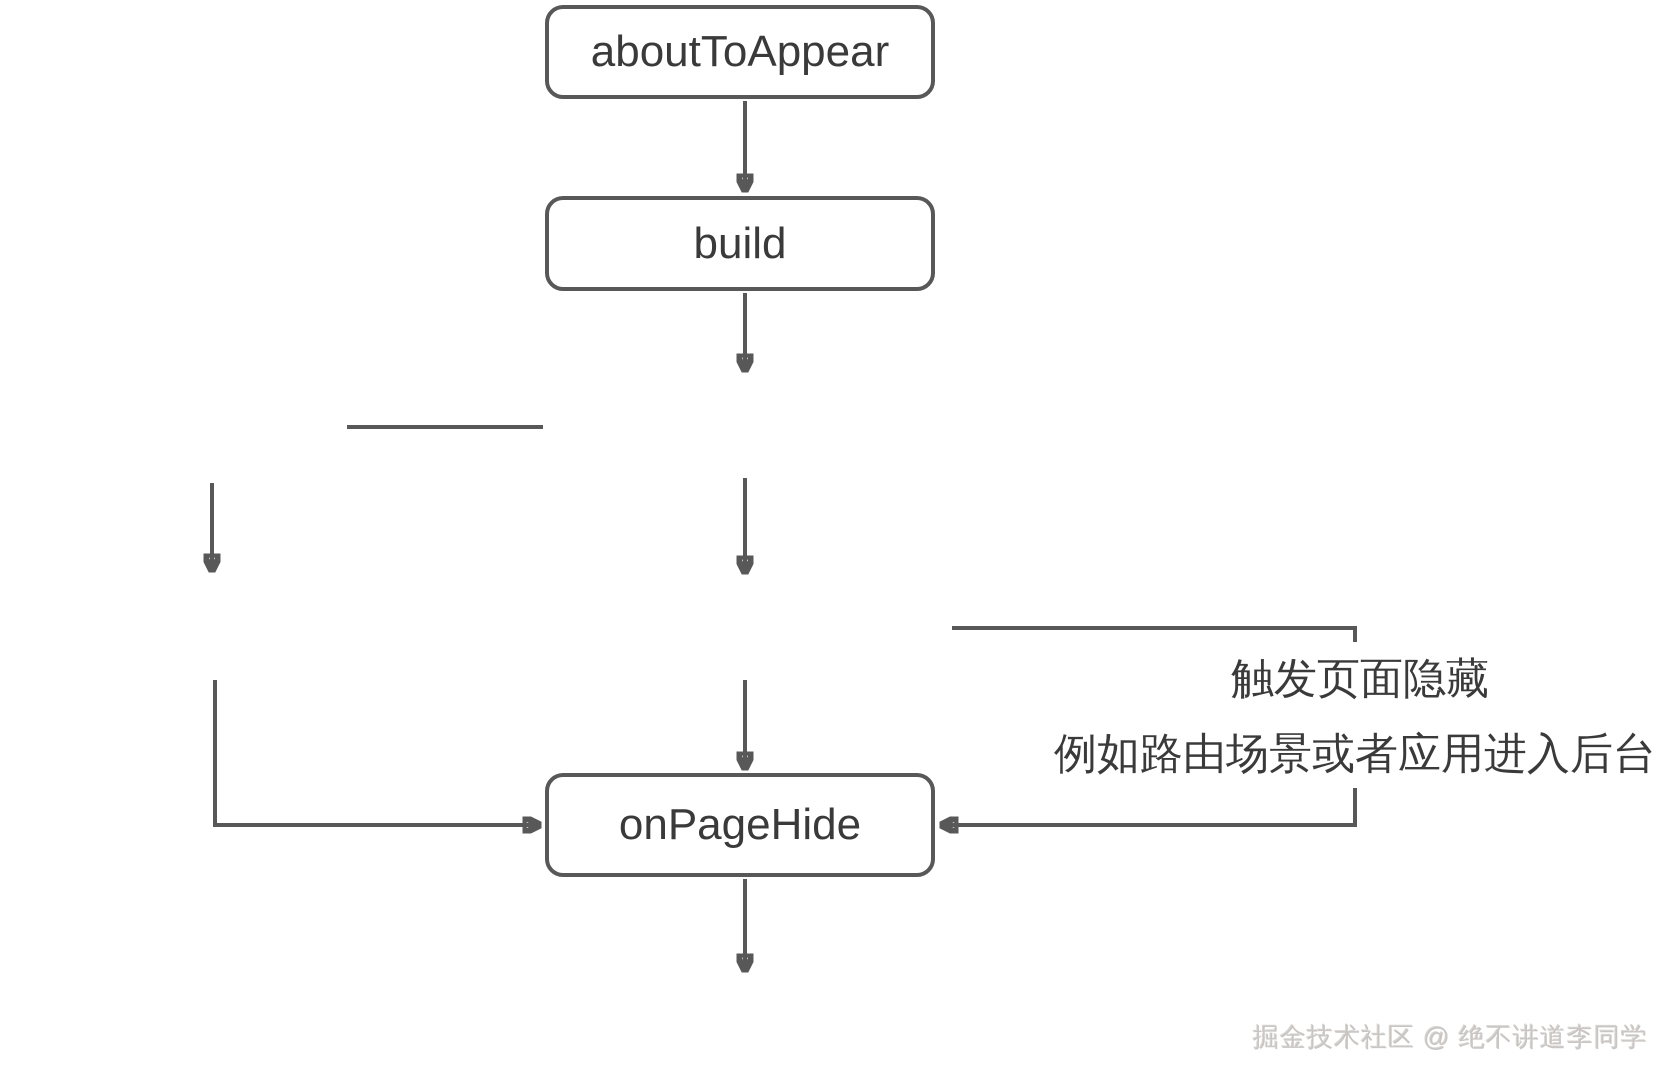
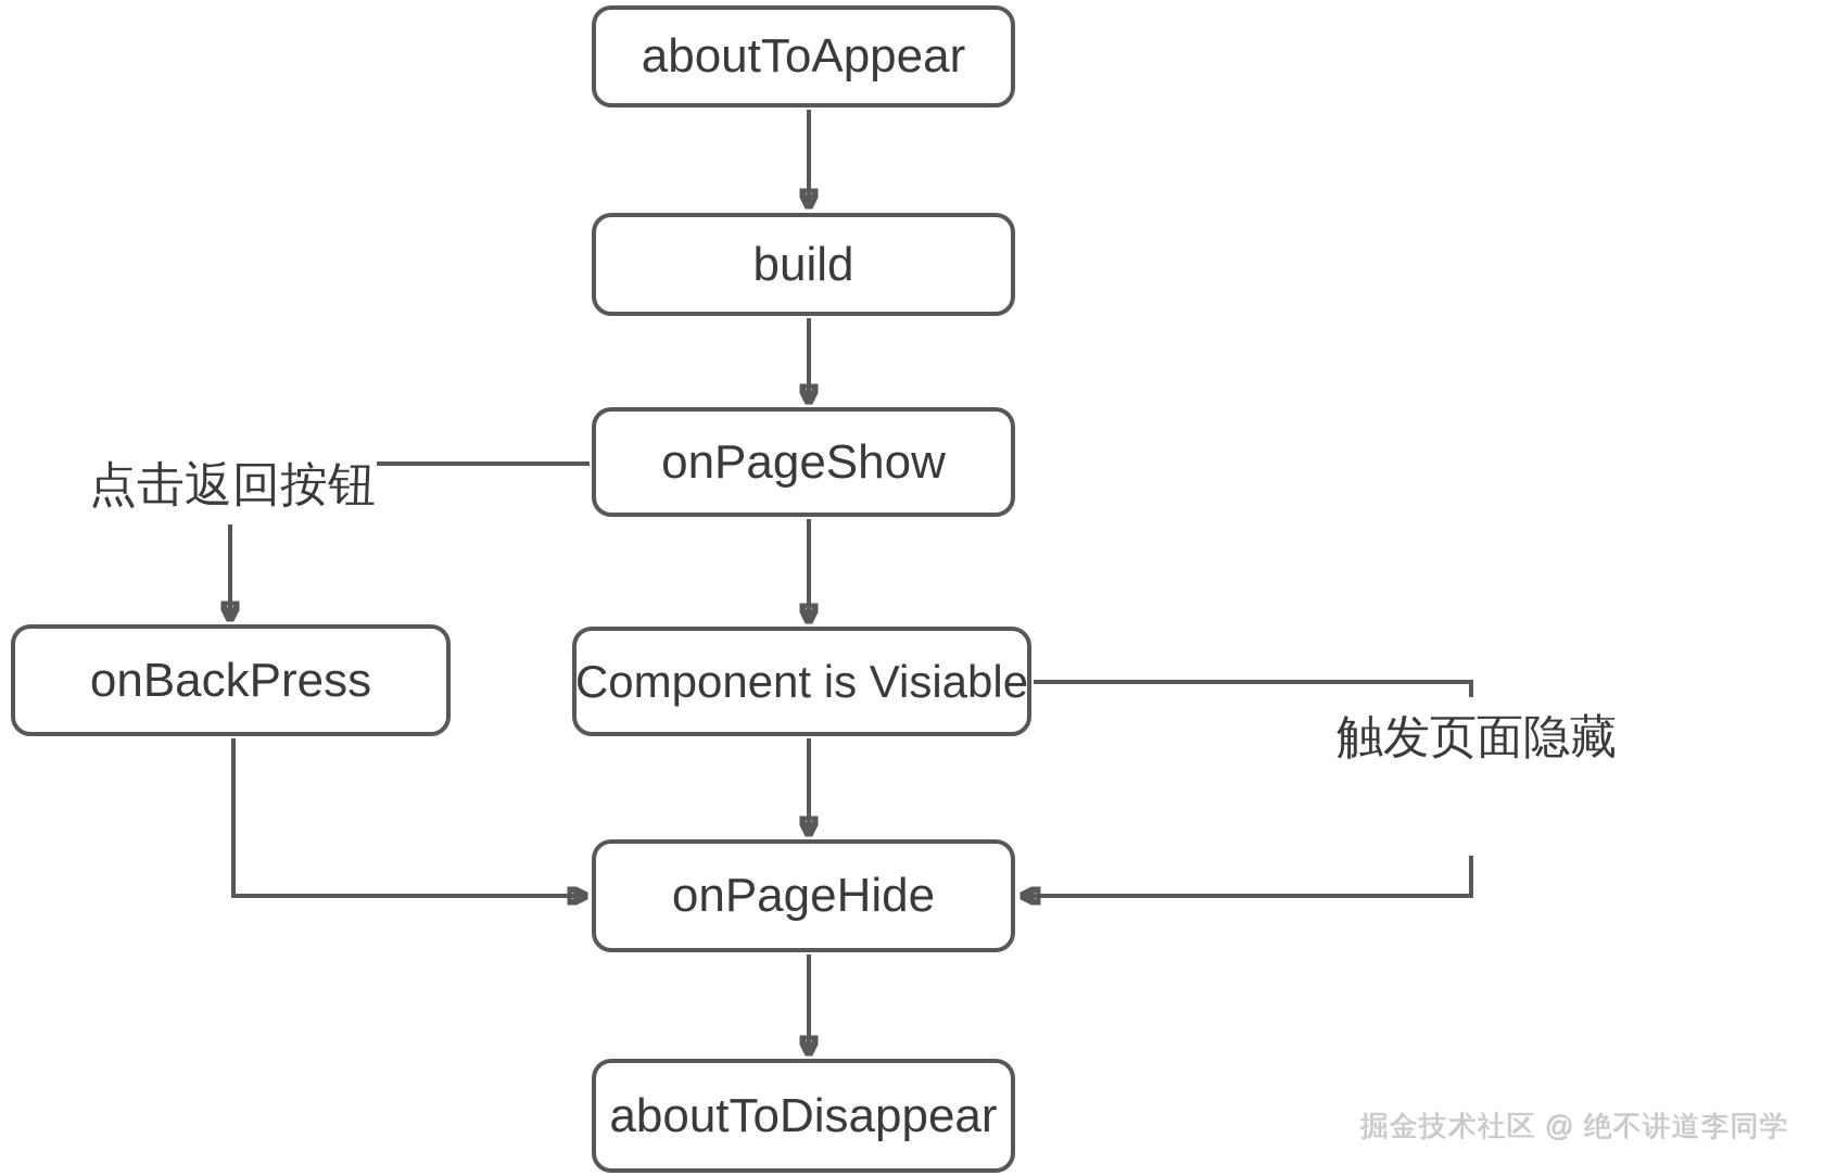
  aboutToAppear
  build
+ onPageShow
+ Component is Visiable
  onPageHide
+ aboutToDisappear
+ onBackPress
+ 点击返回按钮
  触发页面隐藏
- 例如路由场景或者应用进入后台
  掘金技术社区 @ 绝不讲道李同学
